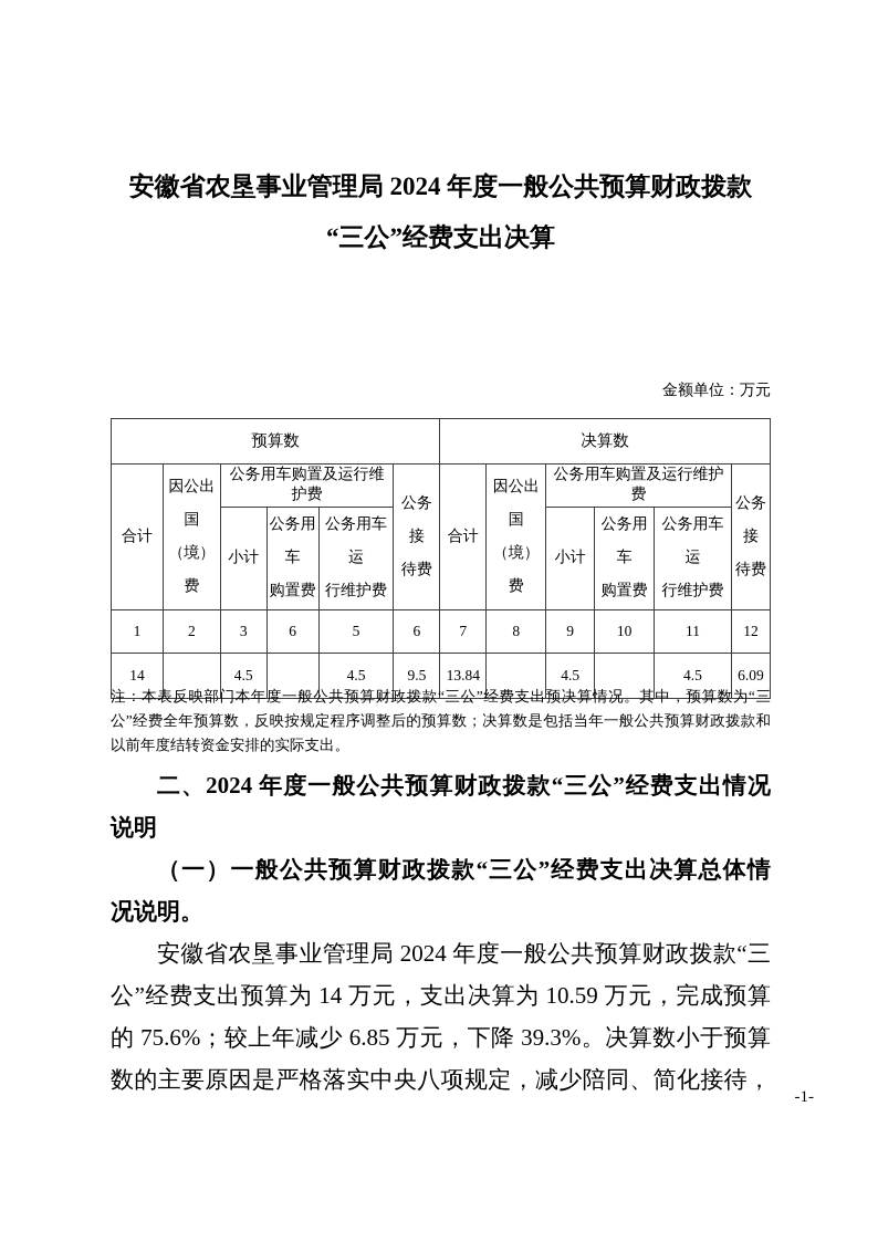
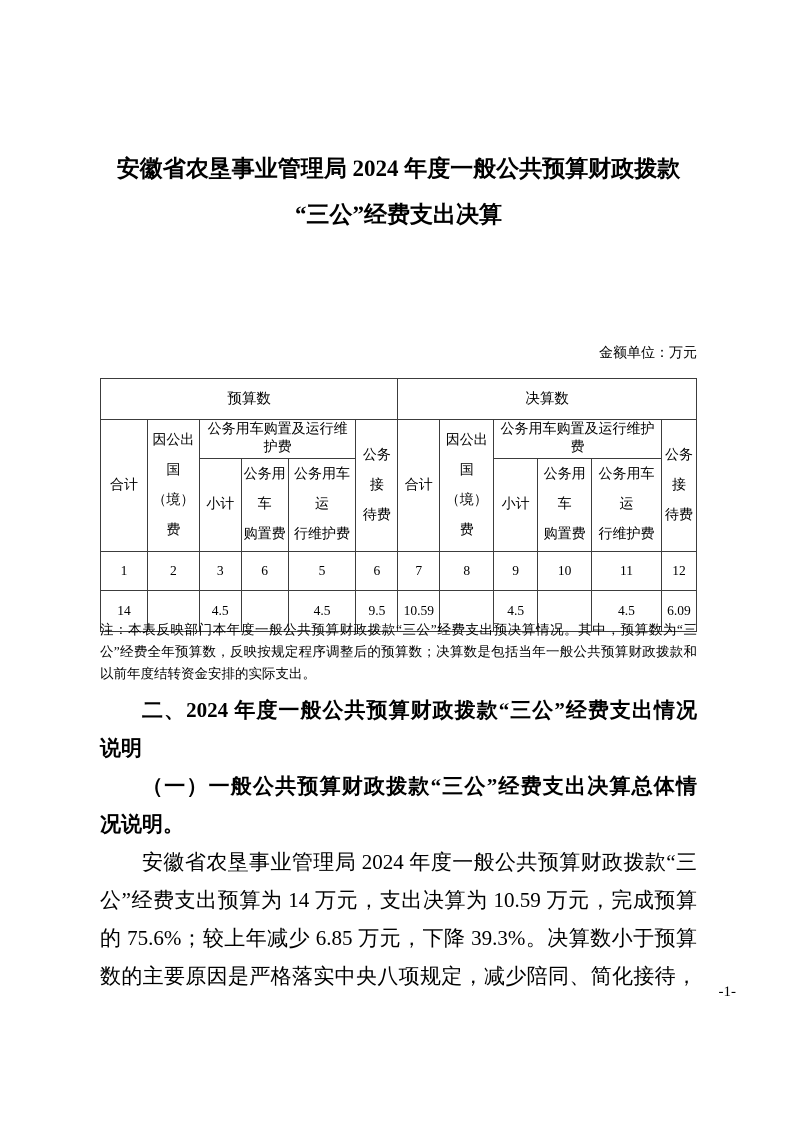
  安徽省农垦事业管理局 2024 年度一般公共预算财政拨款
  “三公”经费支出决算
  金额单位：万元
  预算数	决算数
  合计	因公出国 （境）费	公务用车购置及运行维护费	公务接 待费	合计	因公出国 （境）费	公务用车购置及运行维护费	公务接 待费
  小计	公务用车 购置费	公务用车运 行维护费	小计	公务用车 购置费	公务用车运 行维护费
  1	2	3	6	5	6	7	8	9	10	11	12
- 14		4.5		4.5	9.5	13.84		4.5		4.5	6.09
+ 14		4.5		4.5	9.5	10.59		4.5		4.5	6.09
  注：本表反映部门本年度一般公共预算财政拨款“三公”经费支出预决算情况。其中，预算数为“三
  公”经费全年预算数，反映按规定程序调整后的预算数；决算数是包括当年一般公共预算财政拨款和
  以前年度结转资金安排的实际支出。
  二、2024 年度一般公共预算财政拨款“三公”经费支出情况
  说明
  （一）一般公共预算财政拨款“三公”经费支出决算总体情
  况说明。
  安徽省农垦事业管理局 2024 年度一般公共预算财政拨款“三
  公”经费支出预算为 14 万元，支出决算为 10.59 万元，完成预算
  的 75.6%；较上年减少 6.85 万元，下降 39.3%。决算数小于预算
  数的主要原因是严格落实中央八项规定，减少陪同、简化接待，
  -1-
